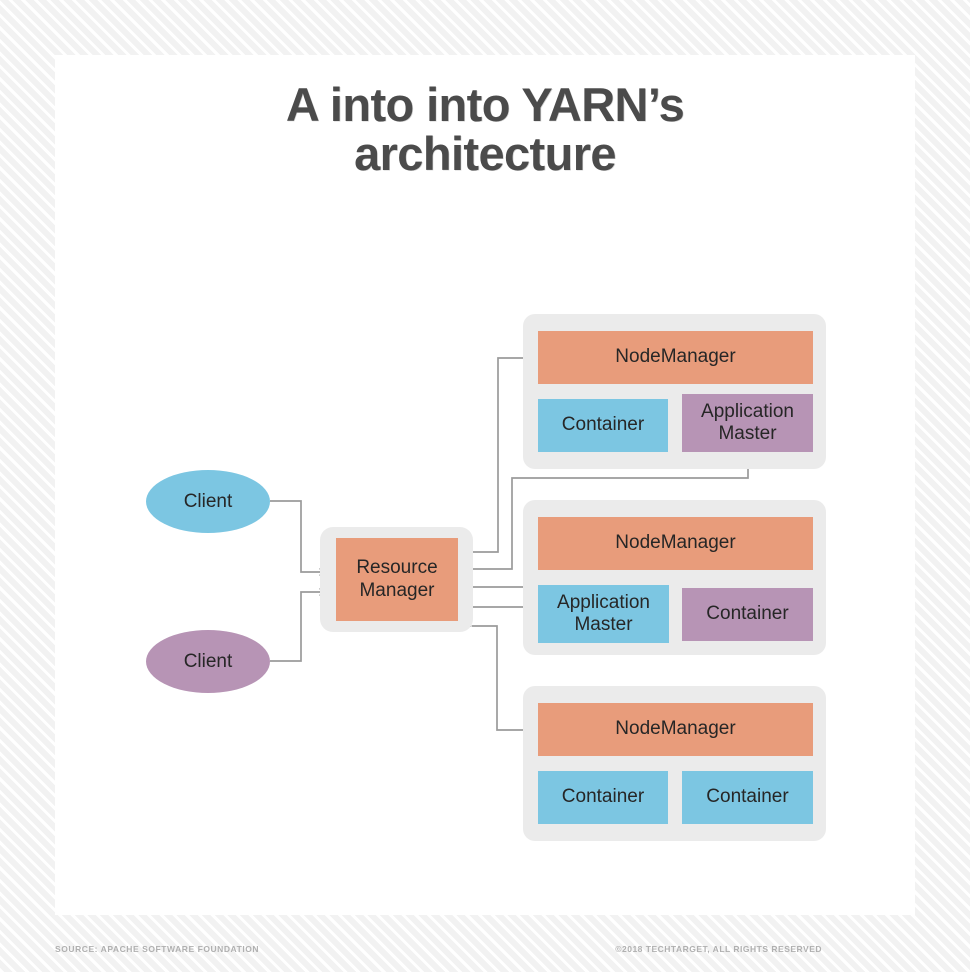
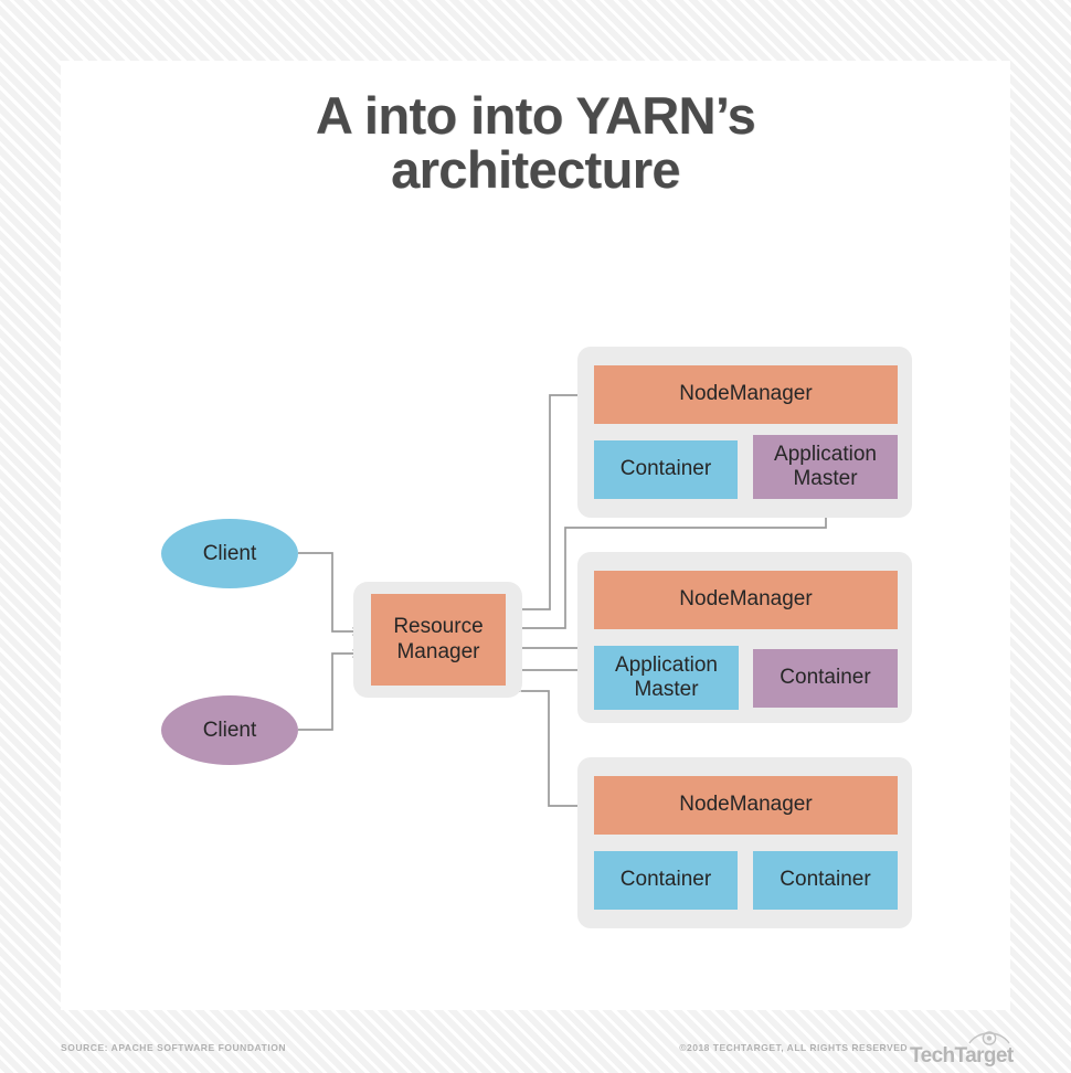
  A into into YARN’s architecture
  Client
  Client
  Resource
  Manager
  NodeManager
  Container
  Application
  Master
  NodeManager
  Application
  Master
  Container
  NodeManager
  Container
  Container
  SOURCE: APACHE SOFTWARE FOUNDATION
  ©2018 TECHTARGET, ALL RIGHTS RESERVED
+ TechTarget
